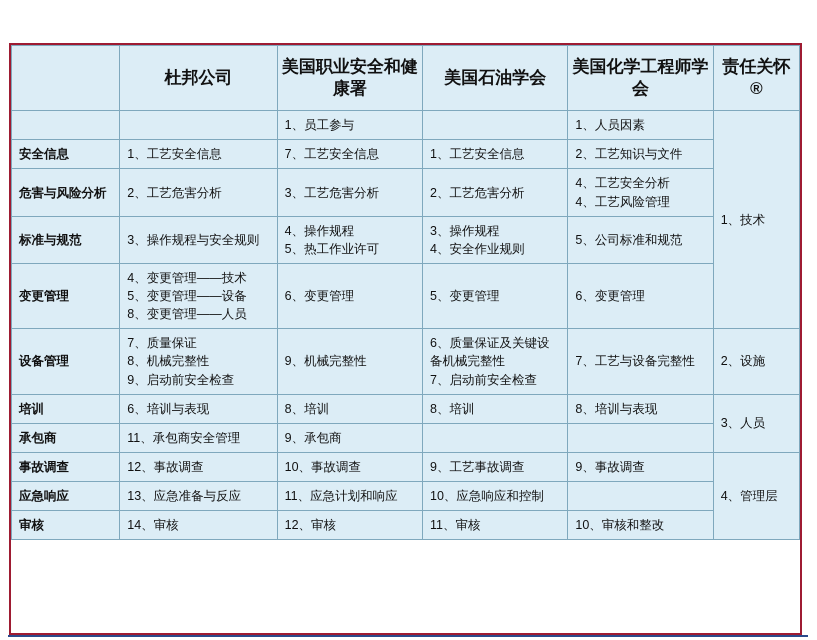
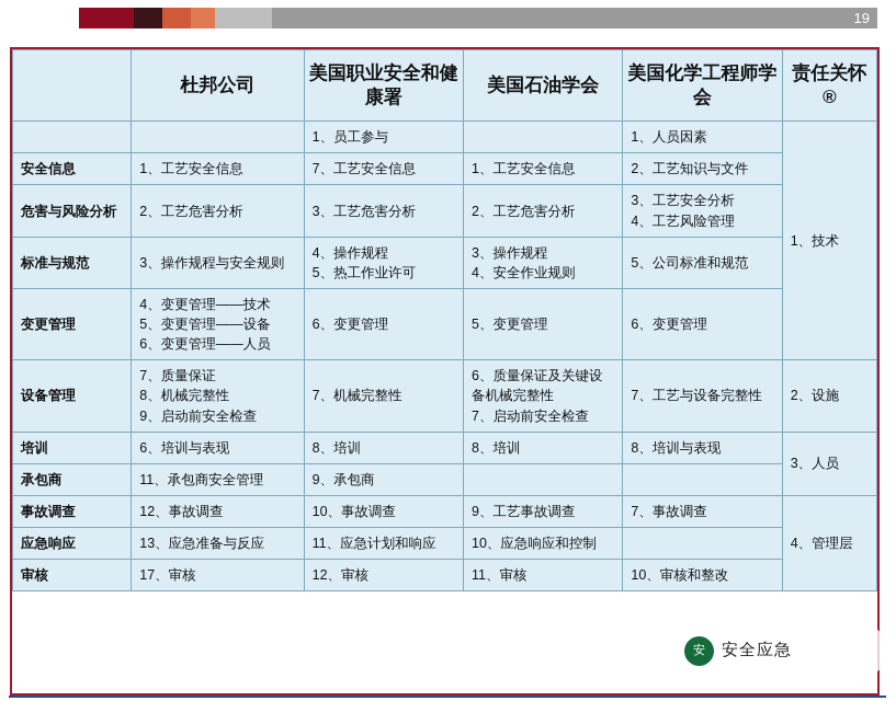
+ 19
  	杜邦公司	美国职业安全和健康署	美国石油学会	美国化学工程师学会	责任关怀®
  		1、员工参与		1、人员因素	1、技术
  安全信息	1、工艺安全信息	7、工艺安全信息	1、工艺安全信息	2、工艺知识与文件
- 危害与风险分析	2、工艺危害分析	3、工艺危害分析	2、工艺危害分析	4、工艺安全分析 4、工艺风险管理
+ 危害与风险分析	2、工艺危害分析	3、工艺危害分析	2、工艺危害分析	3、工艺安全分析 4、工艺风险管理
  标准与规范	3、操作规程与安全规则	4、操作规程 5、热工作业许可	3、操作规程 4、安全作业规则	5、公司标准和规范
- 变更管理	4、变更管理——技术 5、变更管理——设备 8、变更管理——人员	6、变更管理	5、变更管理	6、变更管理
+ 变更管理	4、变更管理——技术 5、变更管理——设备 6、变更管理——人员	6、变更管理	5、变更管理	6、变更管理
- 设备管理	7、质量保证 8、机械完整性 9、启动前安全检查	9、机械完整性	6、质量保证及关键设备机械完整性 7、启动前安全检查	7、工艺与设备完整性	2、设施
+ 设备管理	7、质量保证 8、机械完整性 9、启动前安全检查	7、机械完整性	6、质量保证及关键设备机械完整性 7、启动前安全检查	7、工艺与设备完整性	2、设施
  培训	6、培训与表现	8、培训	8、培训	8、培训与表现	3、人员
  承包商	11、承包商安全管理	9、承包商
- 事故调查	12、事故调查	10、事故调查	9、工艺事故调查	9、事故调查	4、管理层
+ 事故调查	12、事故调查	10、事故调查	9、工艺事故调查	7、事故调查	4、管理层
  应急响应	13、应急准备与反应	11、应急计划和响应	10、应急响应和控制
- 审核	14、审核	12、审核	11、审核	10、审核和整改
+ 审核	17、审核	12、审核	11、审核	10、审核和整改
+ 安
+ 安全应急
